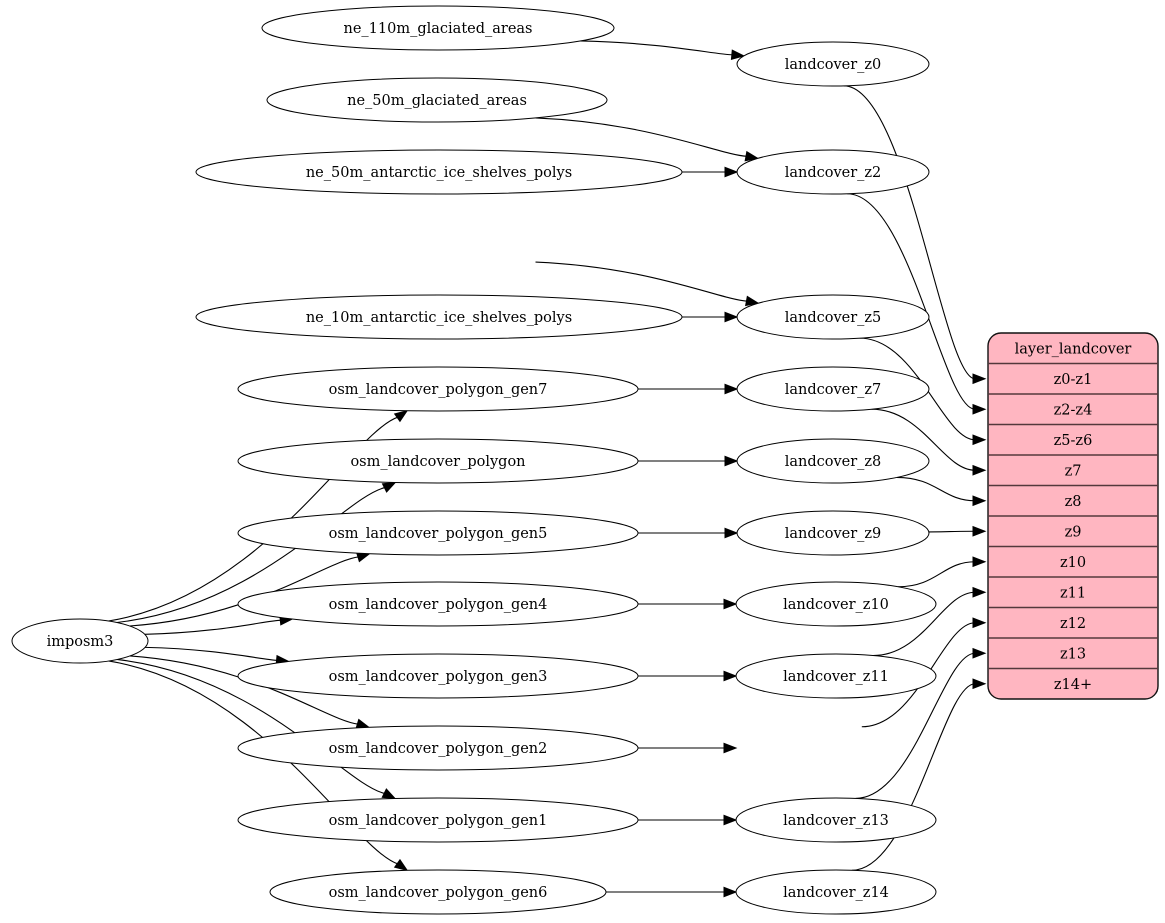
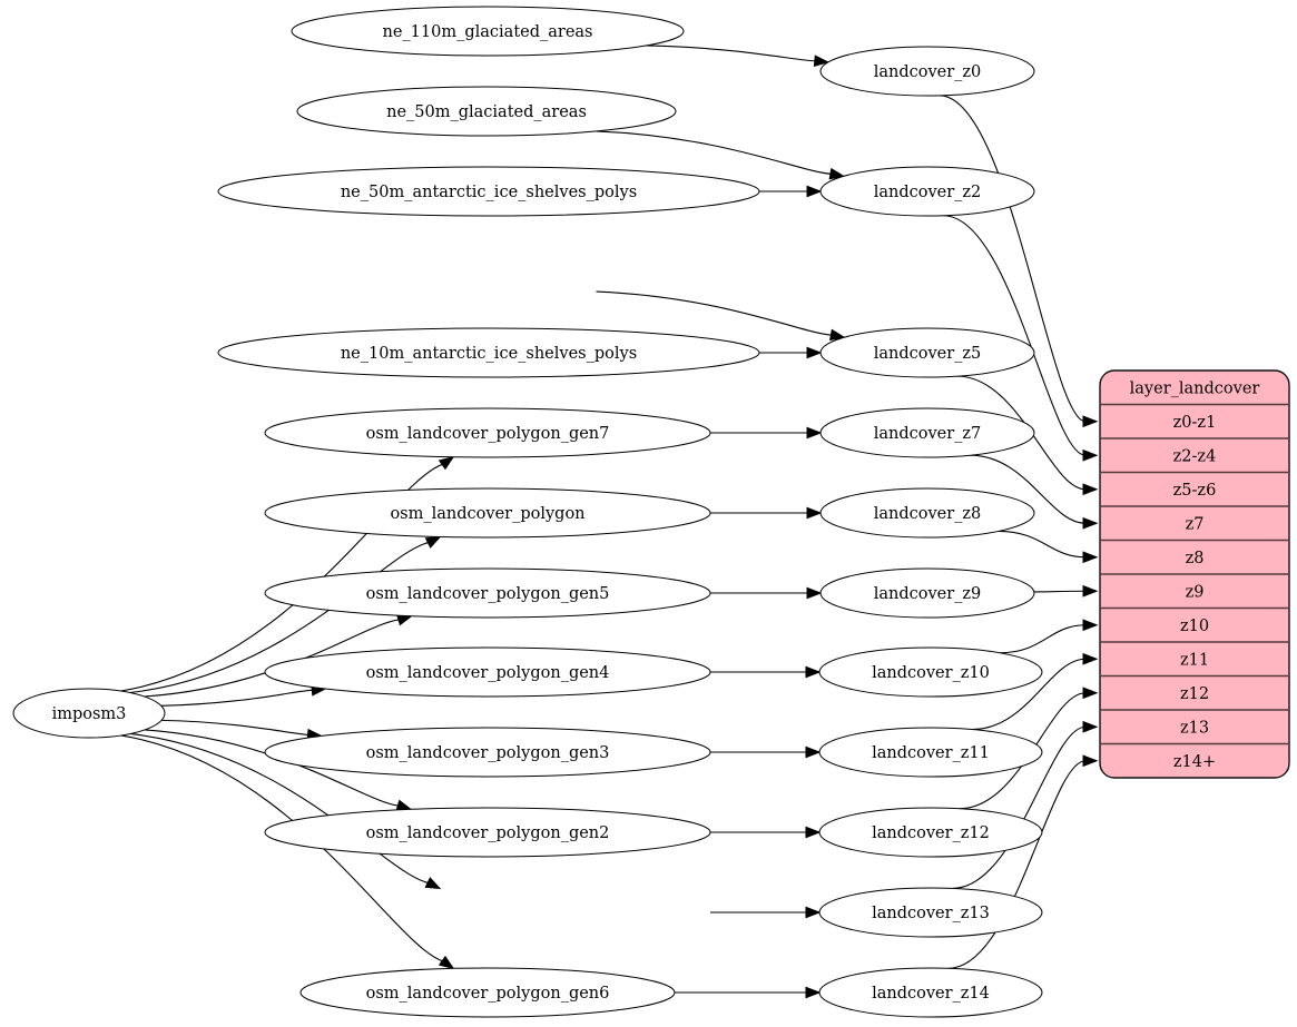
  imposm3
  ne_110m_glaciated_areas
  ne_50m_glaciated_areas
  ne_50m_antarctic_ice_shelves_polys
  ne_10m_antarctic_ice_shelves_polys
  osm_landcover_polygon_gen7
  osm_landcover_polygon
  osm_landcover_polygon_gen5
  osm_landcover_polygon_gen4
  osm_landcover_polygon_gen3
  osm_landcover_polygon_gen2
- osm_landcover_polygon_gen1
  osm_landcover_polygon_gen6
  landcover_z0
  landcover_z2
  landcover_z5
  landcover_z7
  landcover_z8
  landcover_z9
  landcover_z10
  landcover_z11
+ landcover_z12
  landcover_z13
  landcover_z14
  layer_landcover
  z0-z1
  z2-z4
  z5-z6
  z7
  z8
  z9
  z10
  z11
  z12
  z13
  z14+
